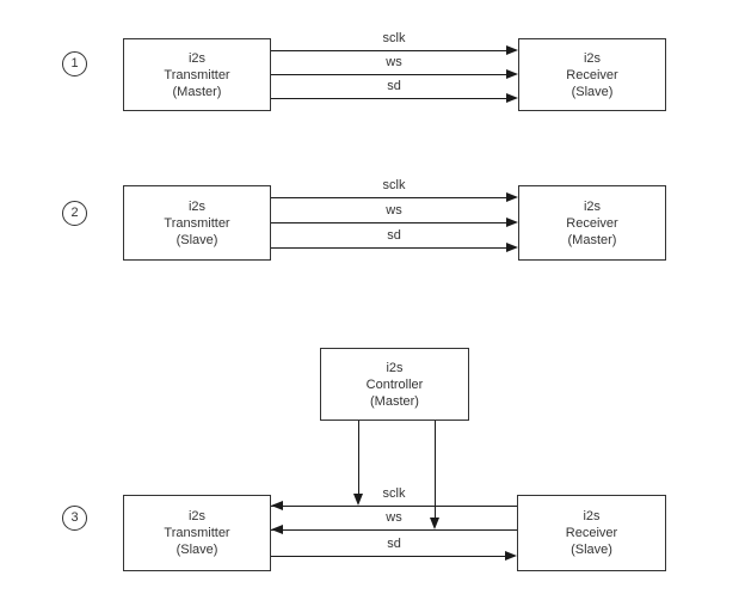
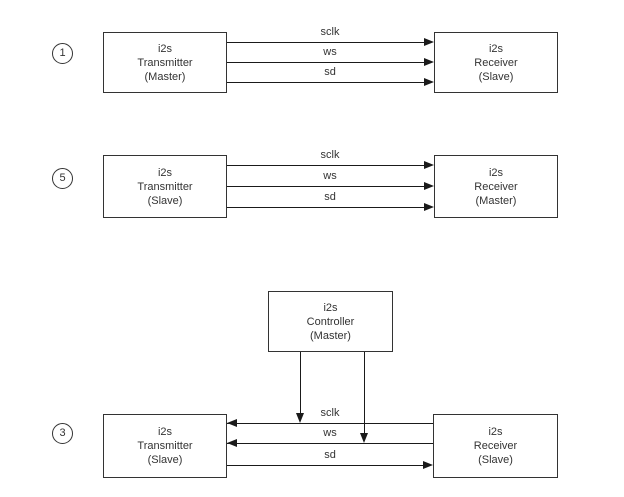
  1
  i2s
  Transmitter
  (Master)
  i2s
  Receiver
  (Slave)
  sclk
  ws
  sd
- 2
+ 5
  i2s
  Transmitter
  (Slave)
  i2s
  Receiver
  (Master)
  sclk
  ws
  sd
  3
  i2s
  Controller
  (Master)
  i2s
  Transmitter
  (Slave)
  i2s
  Receiver
  (Slave)
  sclk
  ws
  sd
